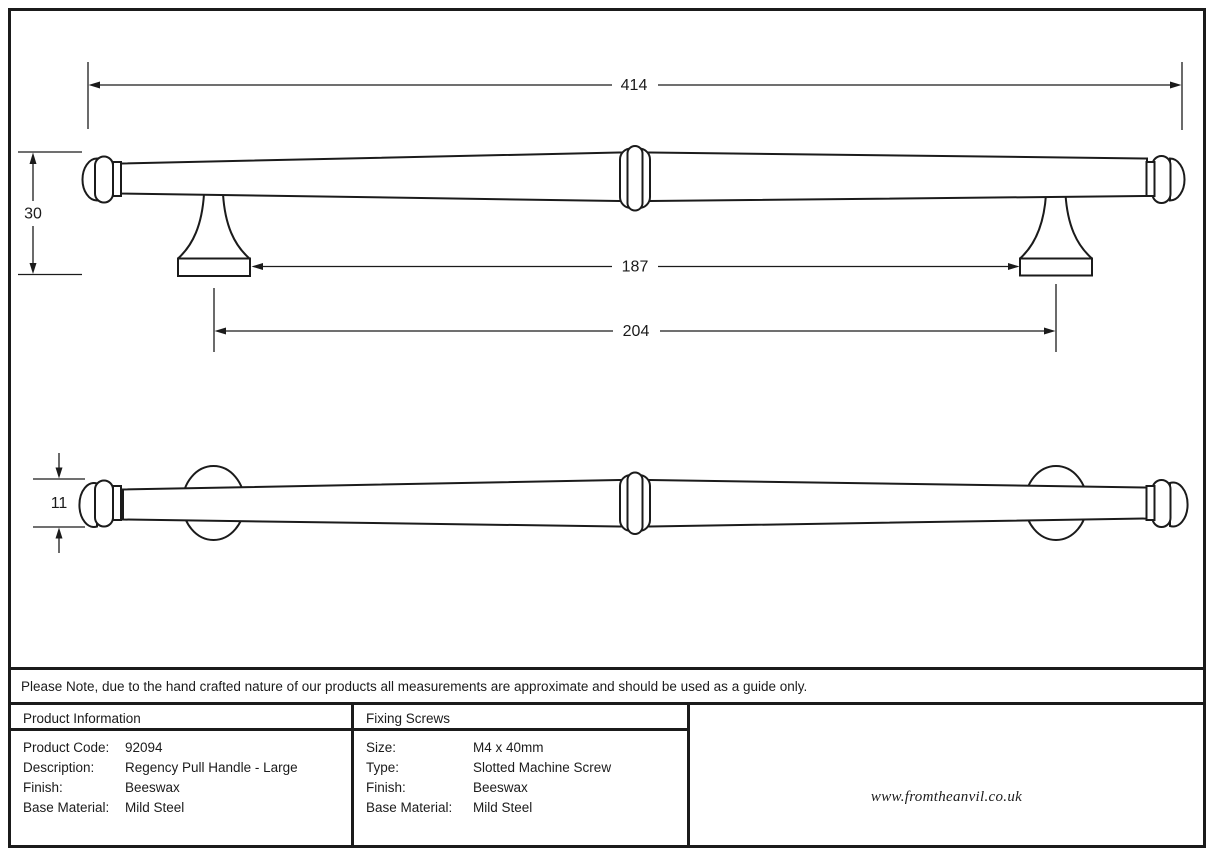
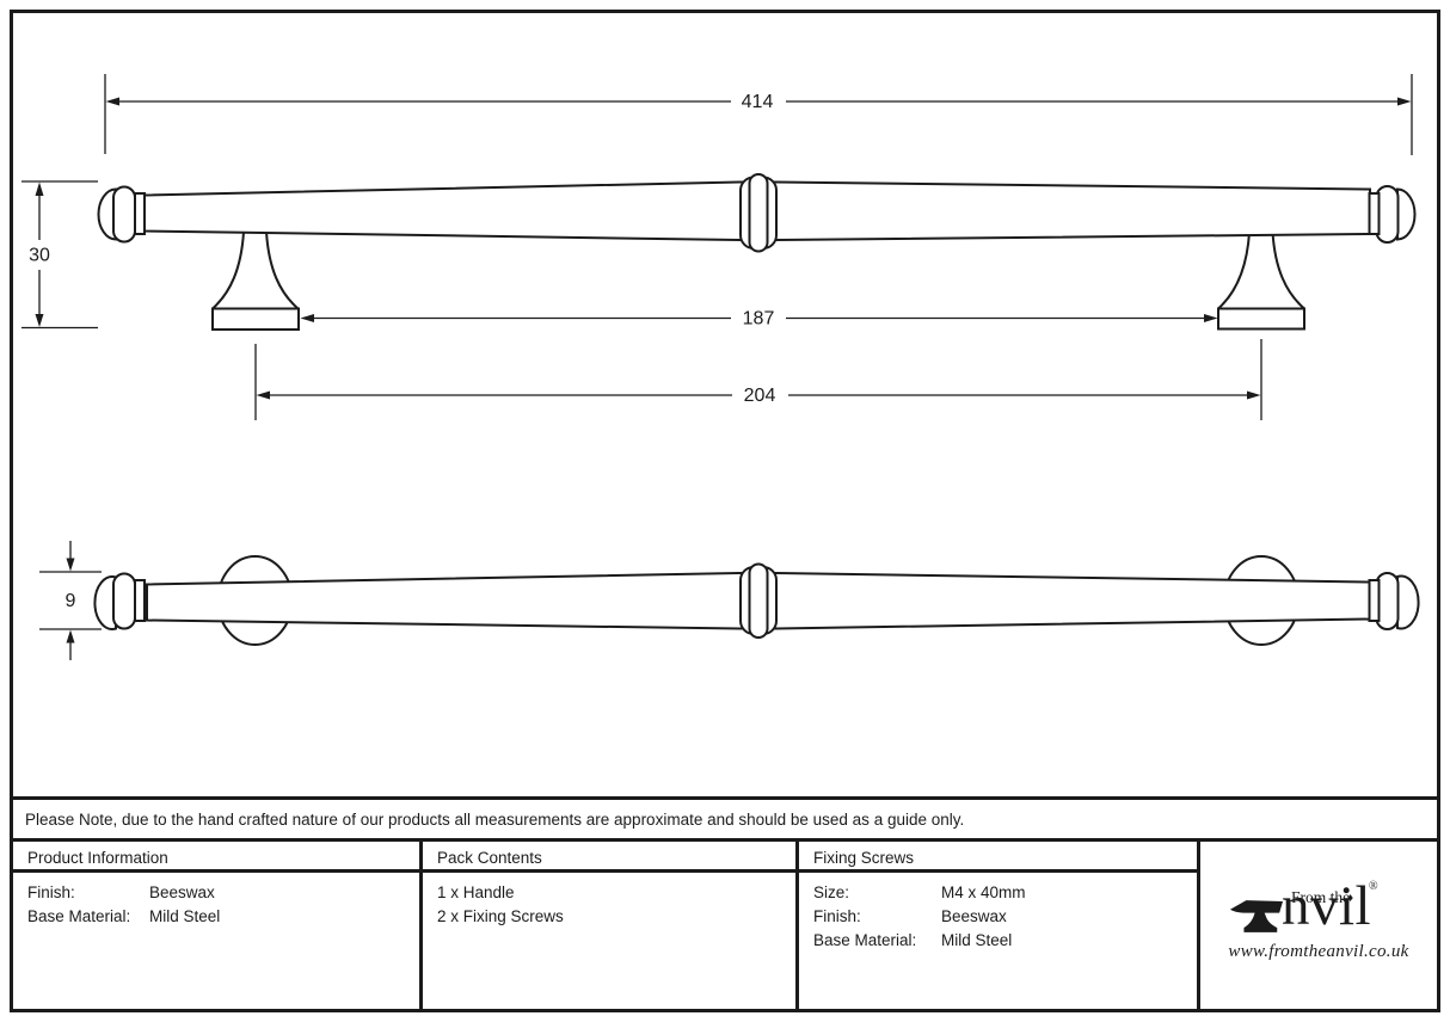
  414
  30
  187
  204
- 11
+ 9
  Please Note, due to the hand crafted nature of our products all measurements are approximate and should be used as a guide only.
  Product Information
- Product Code:
- 92094
- Description:
- Regency Pull Handle - Large
  Finish:
  Beeswax
  Base Material:
  Mild Steel
+ Pack Contents
+ 1 x Handle
+ 2 x Fixing Screws
  Fixing Screws
  Size:
  M4 x 40mm
- Type:
- Slotted Machine Screw
  Finish:
  Beeswax
  Base Material:
  Mild Steel
+ nvil
+ From the
+ ♦
+ ®
  www.fromtheanvil.co.uk
